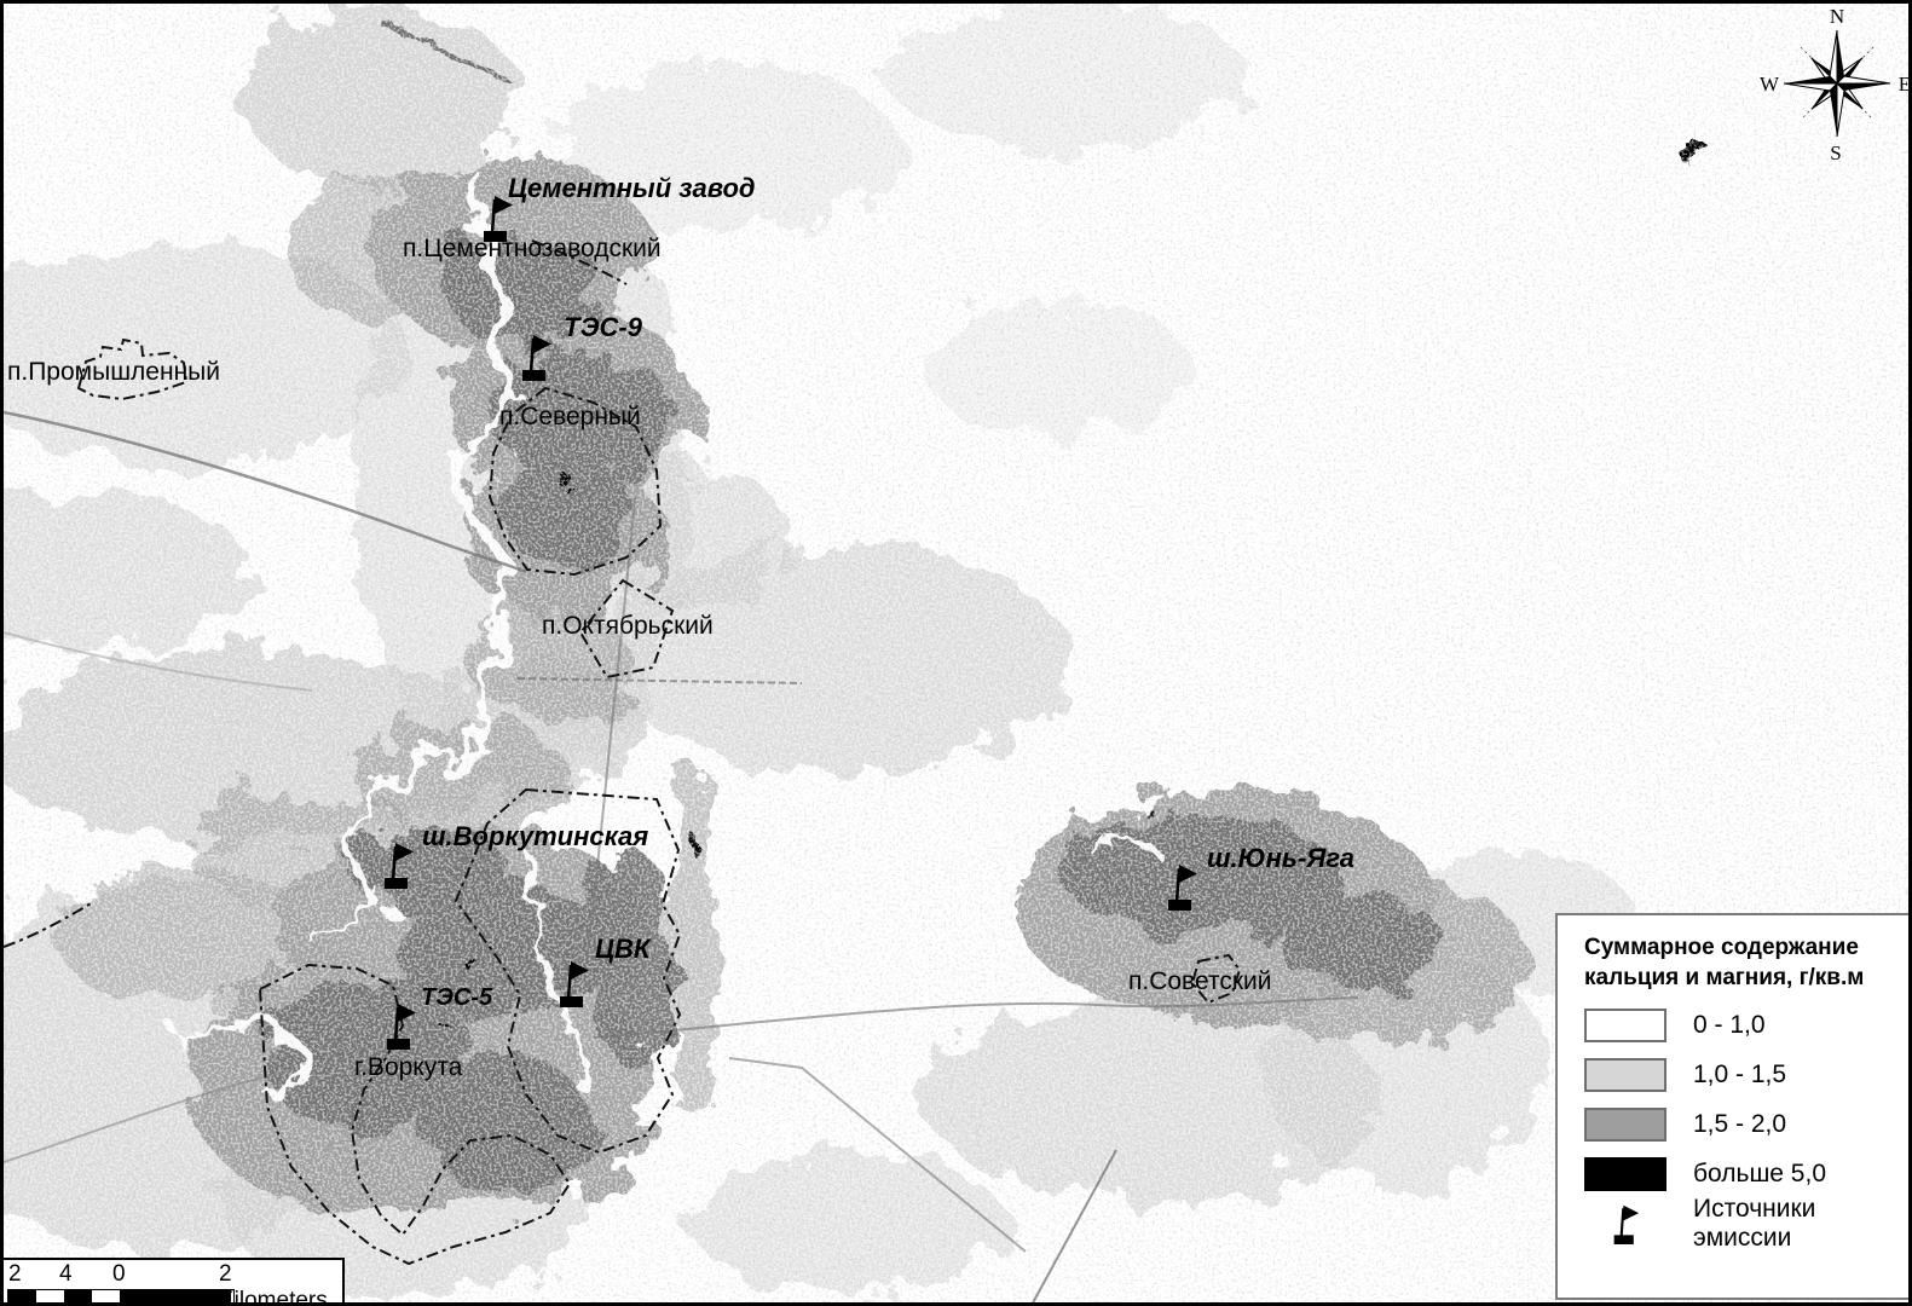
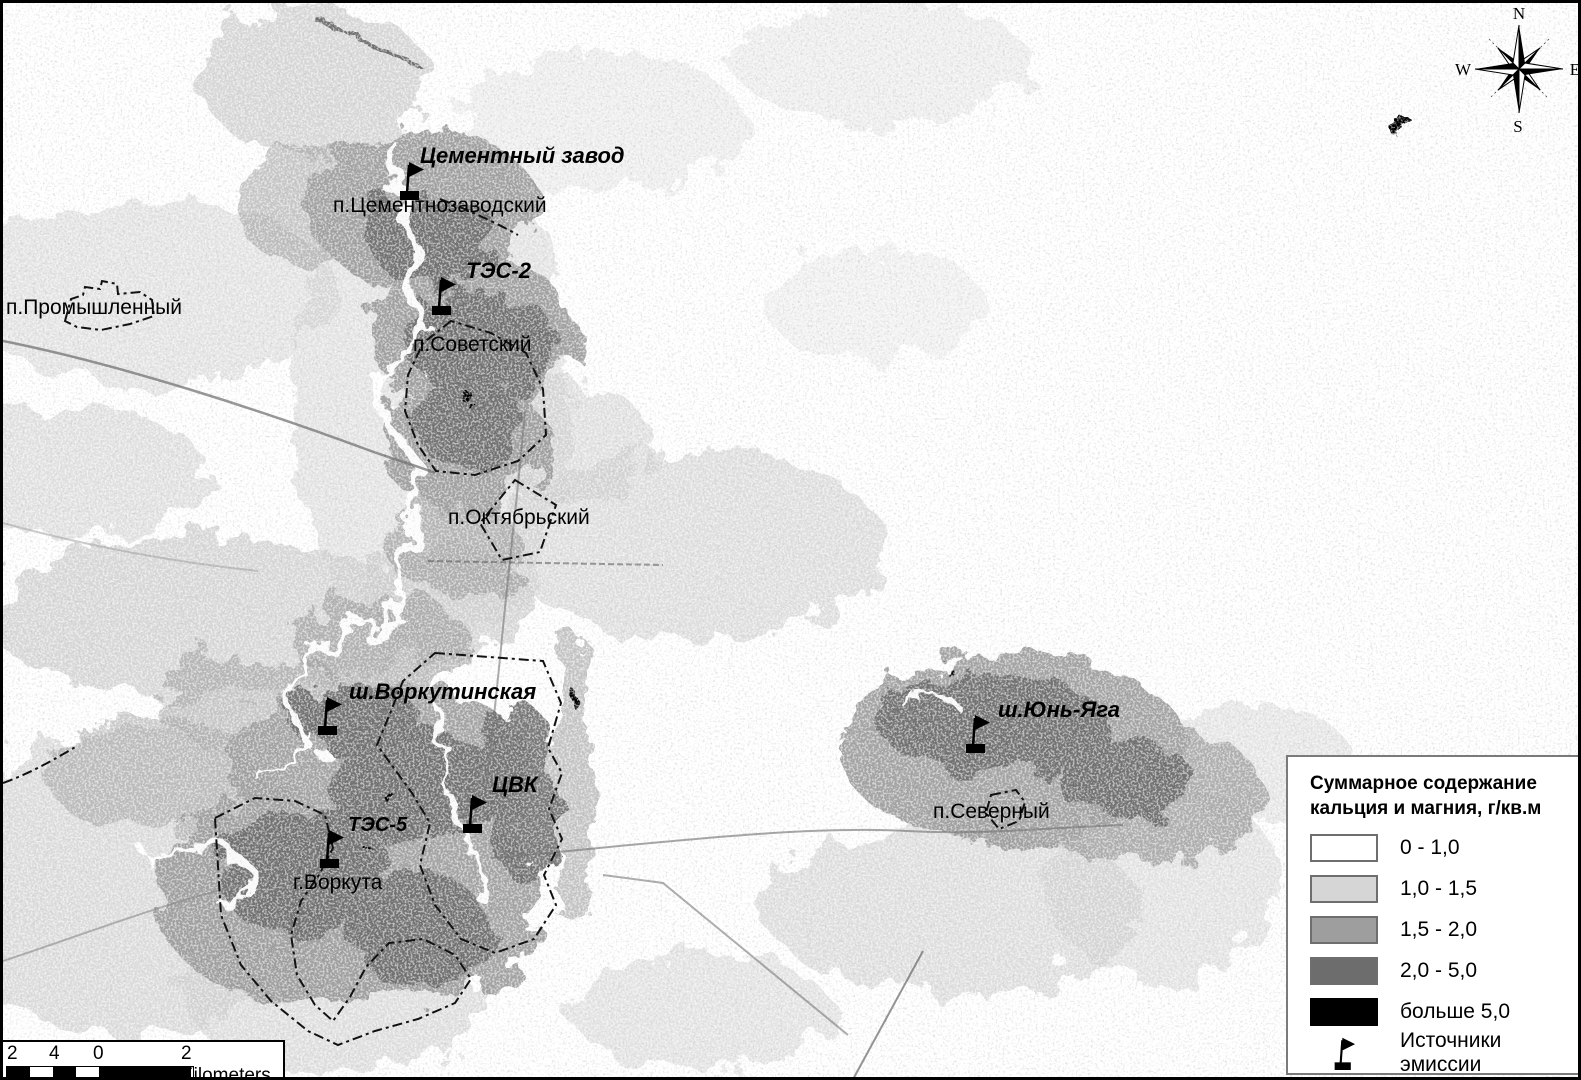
  Цементный завод
- ТЭС-9
+ ТЭС-2
  ш.Воркутинская
  ЦВК
  ТЭС-5
  ш.Юнь-Яга
  п.Цементнозаводский
  п.Промышленный
- п.Северный
+ п.Советский
  п.Октябрьский
  г.Воркута
- п.Советский
+ п.Северный
  N
  E
  S
  W
  Суммарное содержание
  кальция и магния, г/кв.м
  0 - 1,0
  1,0 - 1,5
  1,5 - 2,0
+ 2,0 - 5,0
  больше 5,0
  Источники эмиссии
  2
  4
  0
  2 ilometers
